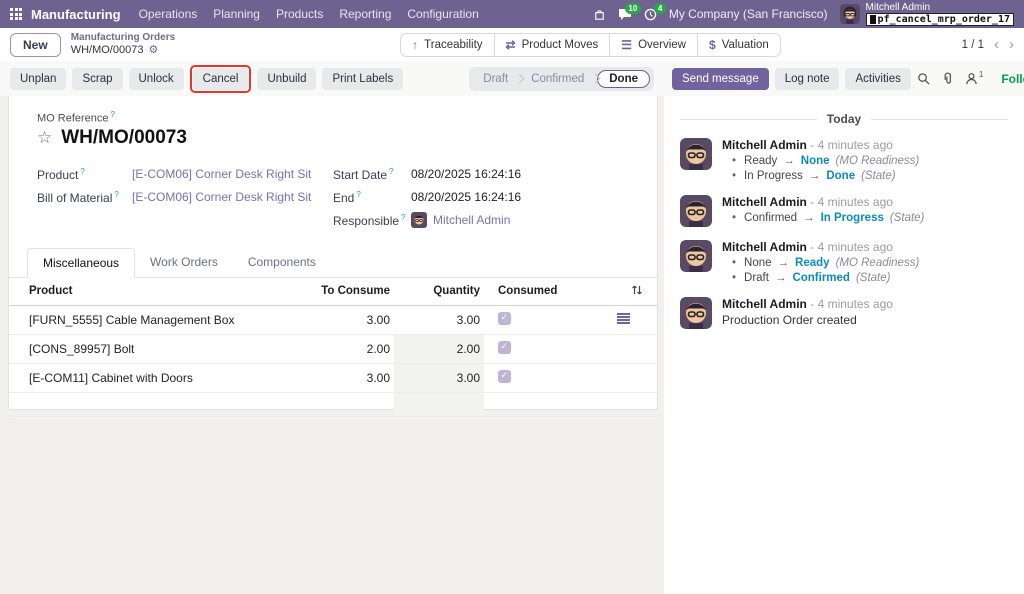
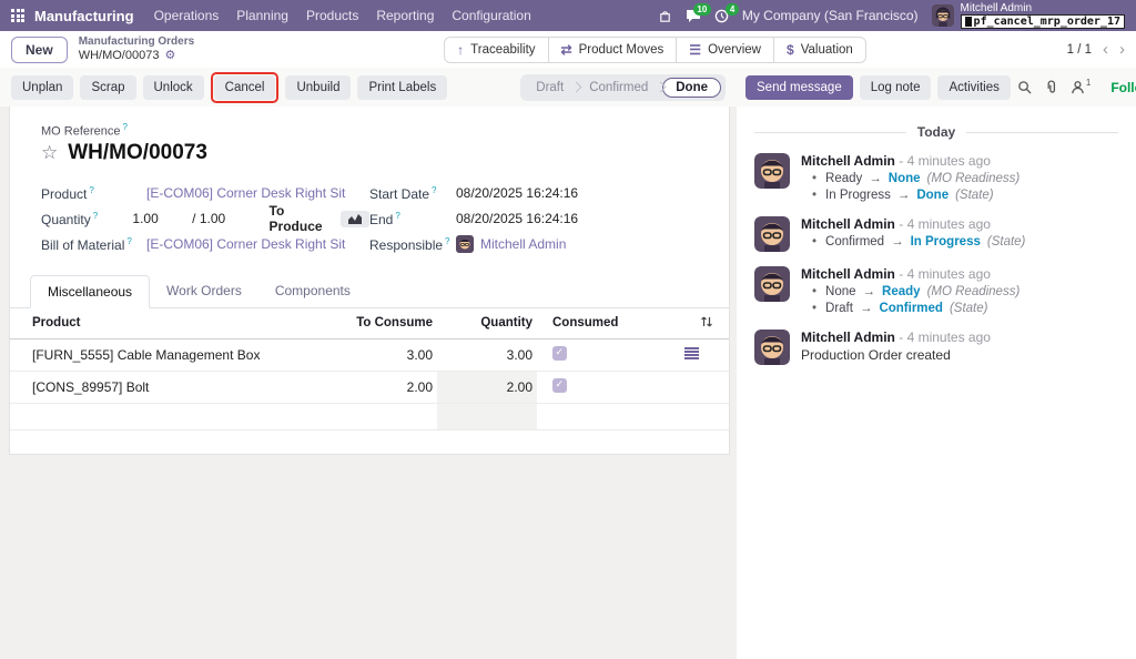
  Manufacturing
  Operations
  Planning
  Products
  Reporting
  Configuration
  10
  4
  My Company (San Francisco)
  Mitchell Admin
  pf_cancel_mrp_order_17
  New
  Manufacturing Orders
  WH/MO/00073
  ⚙
  ↑
  Traceability
  ⇄
  Product Moves
  ☰
  Overview
  $
  Valuation
  1 / 1
  ‹
  ›
  Unplan
  Scrap
  Unlock
  Cancel
  Unbuild
  Print Labels
  Draft
  Confirmed
  Done
  Send message
  Log note
  Activities
  1
  MO Reference
  ☆
  WH/MO/00073
  Product
  [E-COM06] Corner Desk Right Sit
+ Quantity
+ 1.00
+ / 1.00
+ To Produce
  Bill of Material
  [E-COM06] Corner Desk Right Sit
  Start Date
  08/20/2025 16:24:16
  End
  08/20/2025 16:24:16
  Responsible
  Mitchell Admin
  Miscellaneous
  Work Orders
  Components
  Product	To Consume	Quantity	Consumed
  [FURN_5555] Cable Management Box	3.00	3.00
  [CONS_89957] Bolt	2.00	2.00
- [E-COM11] Cabinet with Doors	3.00	3.00
  Today
  Mitchell Admin - 4 minutes ago
  Ready
  None
  (MO Readiness)
  In Progress
  Done
  (State)
  Mitchell Admin - 4 minutes ago
  Confirmed
  In Progress
  (State)
  Mitchell Admin - 4 minutes ago
  None
  Ready
  (MO Readiness)
  Draft
  Confirmed
  (State)
  Mitchell Admin - 4 minutes ago
  Production Order created
